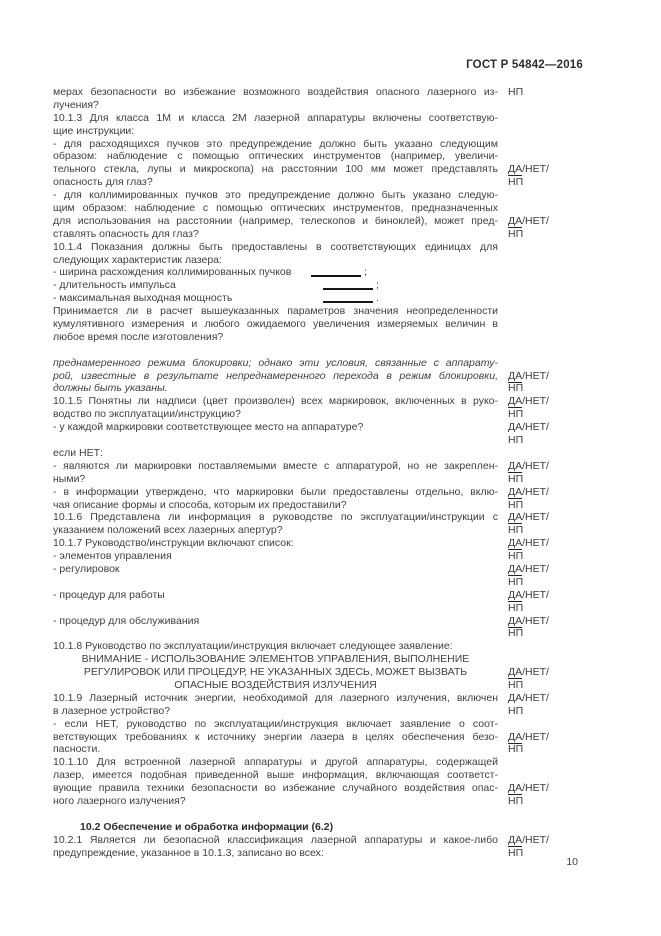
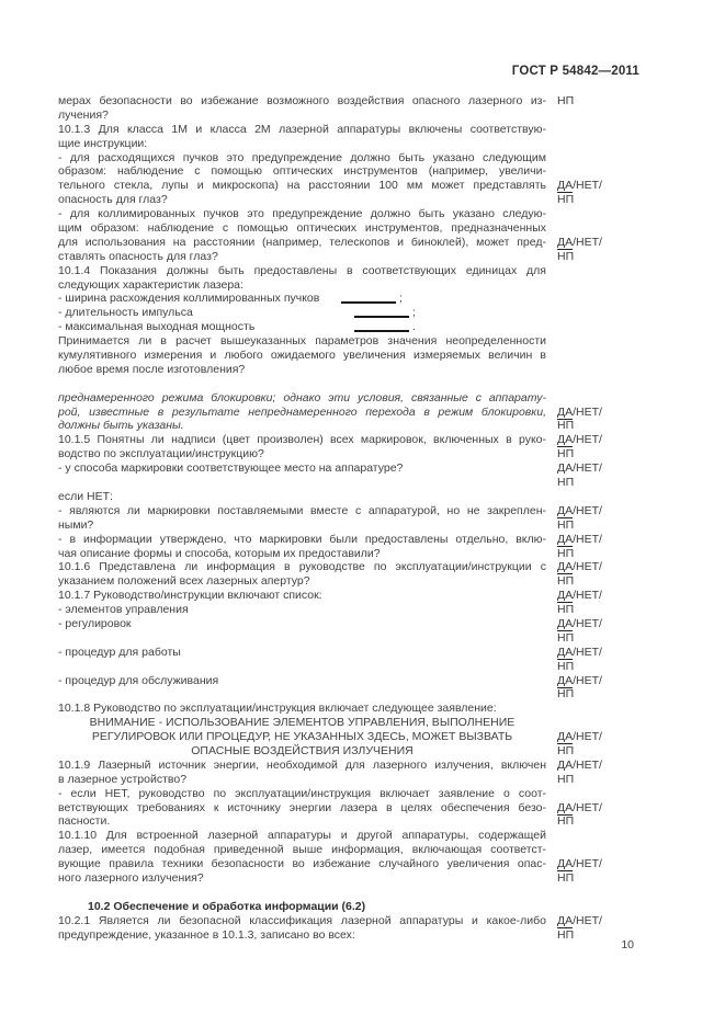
- ГОСТ Р 54842—2016
+ ГОСТ Р 54842—2011
  мерах безопасности во избежание возможного воздействия опасного лазерного из-
  НП
  лучения?
  10.1.3 Для класса 1М и класса 2М лазерной аппаратуры включены соответствую-
  щие инструкции:
  - для расходящихся пучков это предупреждение должно быть указано следующим
  образом: наблюдение с помощью оптических инструментов (например, увеличи-
  тельного стекла, лупы и микроскопа) на расстоянии 100 мм может представлять
  ДА/НЕТ/
  опасность для глаз?
  НП
  - для коллимированных пучков это предупреждение должно быть указано следую-
  щим образом: наблюдение с помощью оптических инструментов, предназначенных
  для использования на расстоянии (например, телескопов и биноклей), может пред-
  ДА/НЕТ/
  ставлять опасность для глаз?
  НП
  10.1.4 Показания должны быть предоставлены в соответствующих единицах для
  следующих характеристик лазера:
  - ширина расхождения коллимированных пучков
  ;
  - длительность импульса
  ;
  - максимальная выходная мощность
  .
  Принимается ли в расчет вышеуказанных параметров значения неопределенности
  кумулятивного измерения и любого ожидаемого увеличения измеряемых величин в
  любое время после изготовления?
  преднамеренного режима блокировки; однако эти условия, связанные с аппарату-
  рой, известные в результате непреднамеренного перехода в режим блокировки,
  ДА/НЕТ/
  должны быть указаны.
  НП
  10.1.5 Понятны ли надписи (цвет произволен) всех маркировок, включенных в руко-
  ДА/НЕТ/
  водство по эксплуатации/инструкцию?
  НП
- - у каждой маркировки соответствующее место на аппаратуре?
+ - у способа маркировки соответствующее место на аппаратуре?
  ДА/НЕТ/
  НП
  если НЕТ:
  - являются ли маркировки поставляемыми вместе с аппаратурой, но не закреплен-
  ДА/НЕТ/
  ными?
  НП
  - в информации утверждено, что маркировки были предоставлены отдельно, вклю-
  ДА/НЕТ/
  чая описание формы и способа, которым их предоставили?
  НП
  10.1.6 Представлена ли информация в руководстве по эксплуатации/инструкции с
  ДА/НЕТ/
  указанием положений всех лазерных апертур?
  НП
  10.1.7 Руководство/инструкции включают список:
  ДА/НЕТ/
  - элементов управления
  НП
  - регулировок
  ДА/НЕТ/
  НП
  - процедур для работы
  ДА/НЕТ/
  НП
  - процедур для обслуживания
  ДА/НЕТ/
  НП
  10.1.8 Руководство по эксплуатации/инструкция включает следующее заявление:
  ВНИМАНИЕ - ИСПОЛЬЗОВАНИЕ ЭЛЕМЕНТОВ УПРАВЛЕНИЯ, ВЫПОЛНЕНИЕ
  РЕГУЛИРОВОК ИЛИ ПРОЦЕДУР, НЕ УКАЗАННЫХ ЗДЕСЬ, МОЖЕТ ВЫЗВАТЬ
  ДА/НЕТ/
  ОПАСНЫЕ ВОЗДЕЙСТВИЯ ИЗЛУЧЕНИЯ
  НП
  10.1.9 Лазерный источник энергии, необходимой для лазерного излучения, включен
  ДА/НЕТ/
  в лазерное устройство?
  НП
  - если НЕТ, руководство по эксплуатации/инструкция включает заявление о соот-
  ветствующих требованиях к источнику энергии лазера в целях обеспечения безо-
  ДА/НЕТ/
  пасности.
  НП
  10.1.10 Для встроенной лазерной аппаратуры и другой аппаратуры, содержащей
  лазер, имеется подобная приведенной выше информация, включающая соответст-
- вующие правила техники безопасности во избежание случайного воздействия опас-
+ вующие правила техники безопасности во избежание случайного увеличения опас-
  ДА/НЕТ/
  ного лазерного излучения?
  НП
  10.2 Обеспечение и обработка информации (6.2)
  10.2.1 Является ли безопасной классификация лазерной аппаратуры и какое-либо
  ДА/НЕТ/
  предупреждение, указанное в 10.1.3, записано во всех:
  НП
  10
